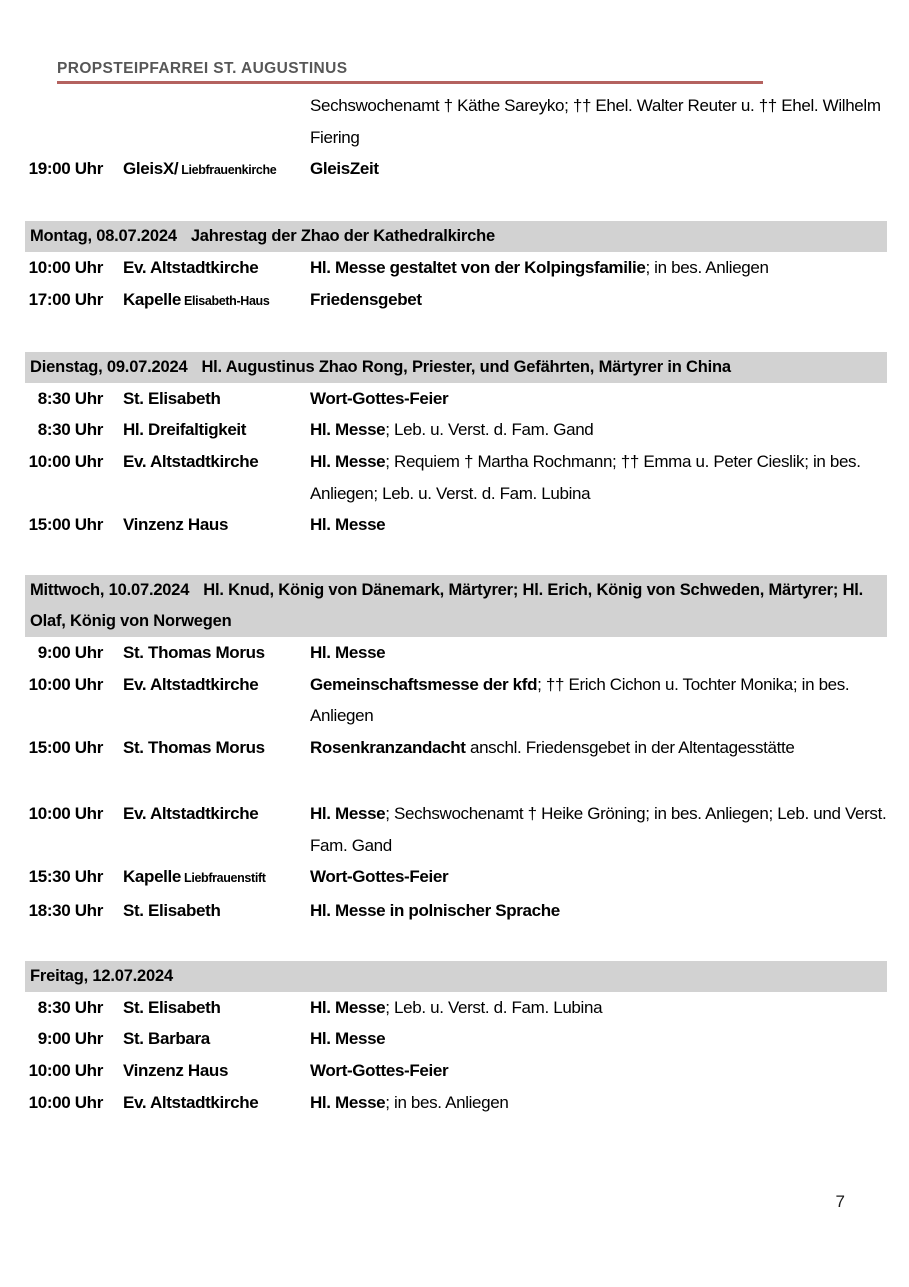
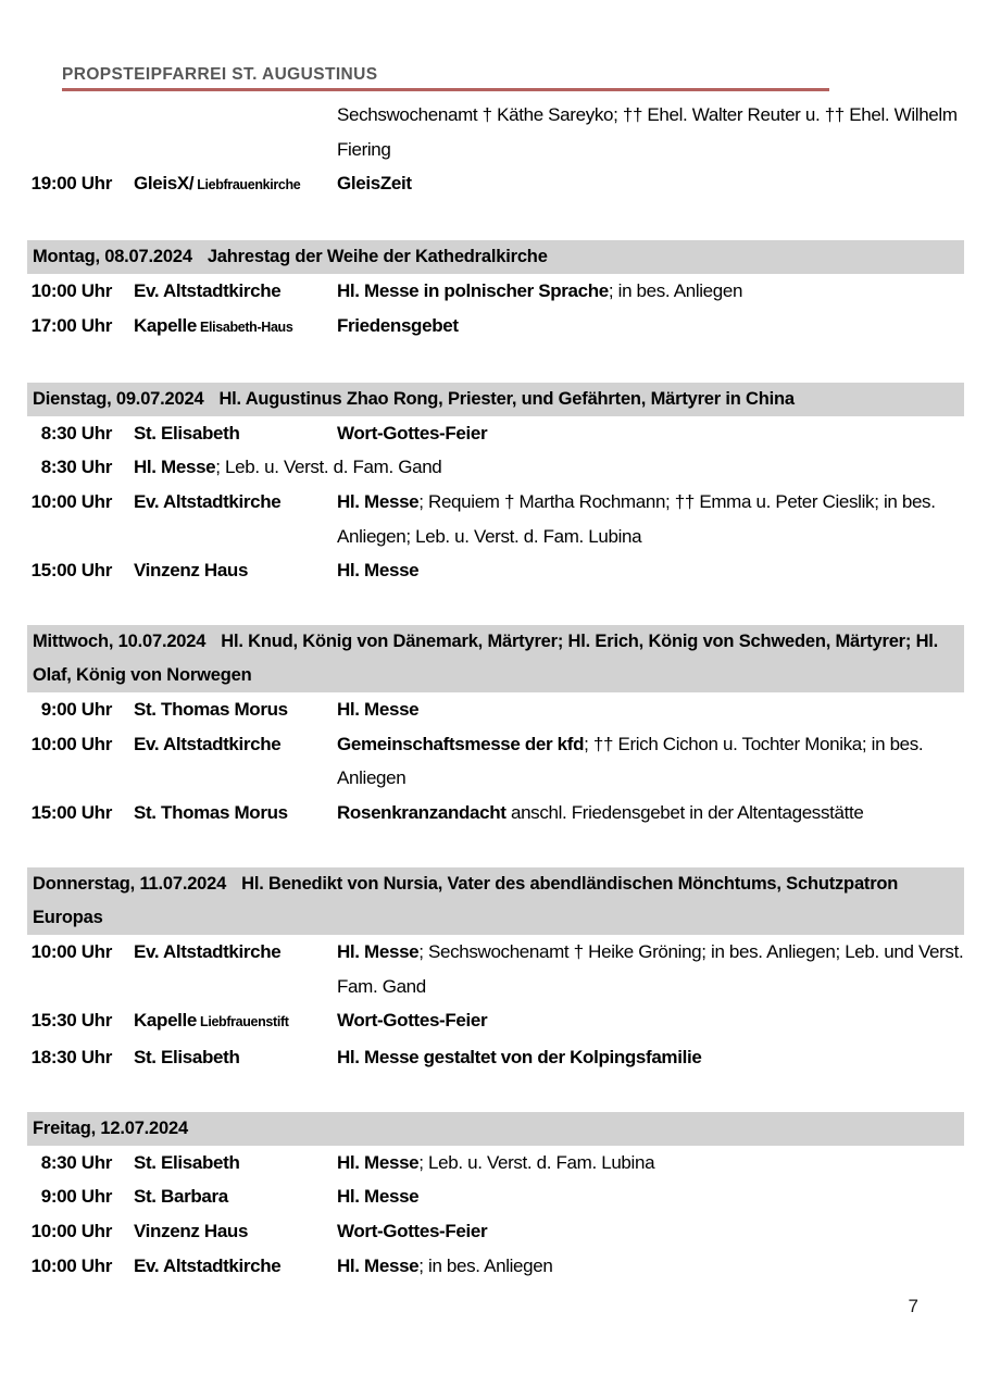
  PROPSTEIPFARREI ST. AUGUSTINUS
  Sechswochenamt † Käthe Sareyko; †† Ehel. Walter Reuter u. †† Ehel. Wilhelm Fiering
  19:00 Uhr
  GleisX/ Liebfrauenkirche
  GleisZeit
- Montag, 08.07.2024 Jahrestag der Zhao der Kathedralkirche
+ Montag, 08.07.2024 Jahrestag der Weihe der Kathedralkirche
  10:00 Uhr
  Ev. Altstadtkirche
- Hl. Messe gestaltet von der Kolpingsfamilie; in bes. Anliegen
+ Hl. Messe in polnischer Sprache; in bes. Anliegen
  17:00 Uhr
  Kapelle Elisabeth-Haus
  Friedensgebet
  Dienstag, 09.07.2024 Hl. Augustinus Zhao Rong, Priester, und Gefährten, Märtyrer in China
  8:30 Uhr
  St. Elisabeth
  Wort-Gottes-Feier
  8:30 Uhr
- Hl. Dreifaltigkeit
  Hl. Messe; Leb. u. Verst. d. Fam. Gand
  10:00 Uhr
  Ev. Altstadtkirche
  Hl. Messe; Requiem † Martha Rochmann; †† Emma u. Peter Cieslik; in bes. Anliegen; Leb. u. Verst. d. Fam. Lubina
  15:00 Uhr
  Vinzenz Haus
  Hl. Messe
  Mittwoch, 10.07.2024 Hl. Knud, König von Dänemark, Märtyrer; Hl. Erich, König von Schweden, Märtyrer; Hl. Olaf, König von Norwegen
  9:00 Uhr
  St. Thomas Morus
  Hl. Messe
  10:00 Uhr
  Ev. Altstadtkirche
  Gemeinschaftsmesse der kfd; †† Erich Cichon u. Tochter Monika; in bes. Anliegen
  15:00 Uhr
  St. Thomas Morus
  Rosenkranzandacht anschl. Friedensgebet in der Altentagesstätte
+ Donnerstag, 11.07.2024 Hl. Benedikt von Nursia, Vater des abendländischen Mönchtums, Schutzpatron Europas
  10:00 Uhr
  Ev. Altstadtkirche
  Hl. Messe; Sechswochenamt † Heike Gröning; in bes. Anliegen; Leb. und Verst. Fam. Gand
  15:30 Uhr
  Kapelle Liebfrauenstift
  Wort-Gottes-Feier
  18:30 Uhr
  St. Elisabeth
- Hl. Messe in polnischer Sprache
+ Hl. Messe gestaltet von der Kolpingsfamilie
  Freitag, 12.07.2024
  8:30 Uhr
  St. Elisabeth
  Hl. Messe; Leb. u. Verst. d. Fam. Lubina
  9:00 Uhr
  St. Barbara
  Hl. Messe
  10:00 Uhr
  Vinzenz Haus
  Wort-Gottes-Feier
  10:00 Uhr
  Ev. Altstadtkirche
  Hl. Messe; in bes. Anliegen
  7
